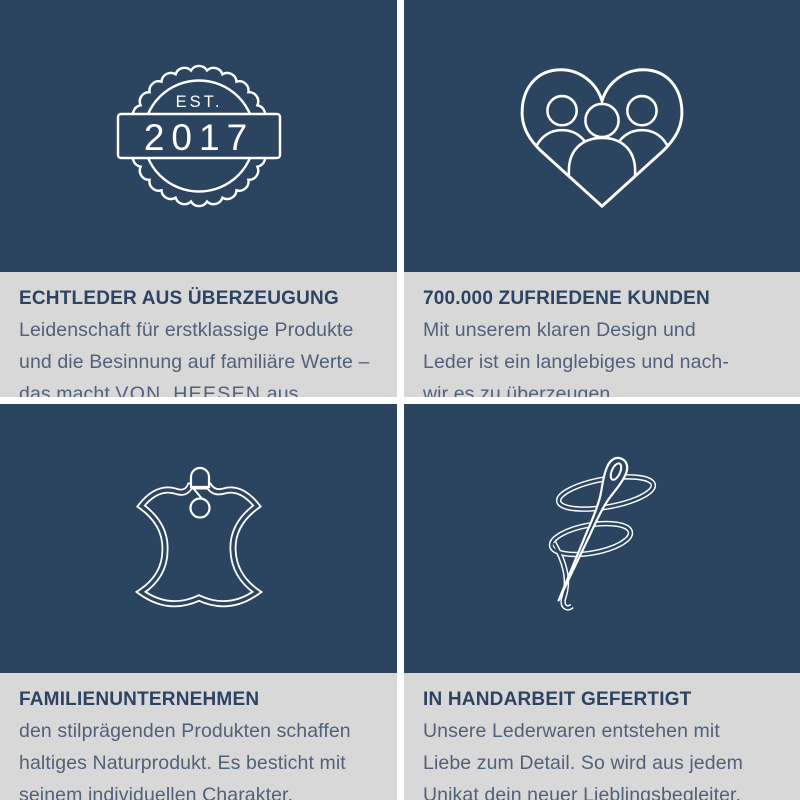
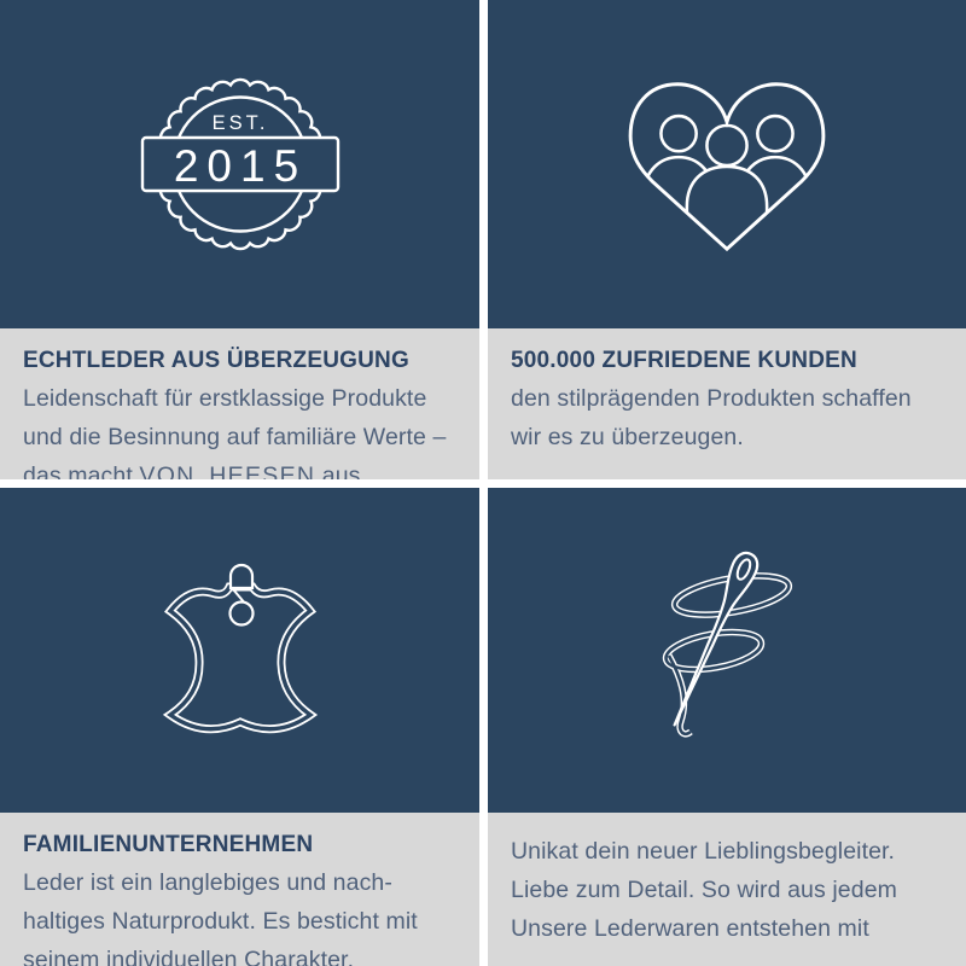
  EST.
- 2017
+ 2015
  ECHTLEDER AUS ÜBERZEUGUNG
  Leidenschaft für erstklassige Produkte
  und die Besinnung auf familiäre Werte –
  das macht VON HEESEN aus.
- 700.000 ZUFRIEDENE KUNDEN
+ 500.000 ZUFRIEDENE KUNDEN
- Mit unserem klaren Design und
- Leder ist ein langlebiges und nach-
+ den stilprägenden Produkten schaffen
  wir es zu überzeugen.
  FAMILIENUNTERNEHMEN
- den stilprägenden Produkten schaffen
+ Leder ist ein langlebiges und nach-
  haltiges Naturprodukt. Es besticht mit
  seinem individuellen Charakter.
- IN HANDARBEIT GEFERTIGT
- Unsere Lederwaren entstehen mit
+ Unikat dein neuer Lieblingsbegleiter.
  Liebe zum Detail. So wird aus jedem
- Unikat dein neuer Lieblingsbegleiter.
+ Unsere Lederwaren entstehen mit
